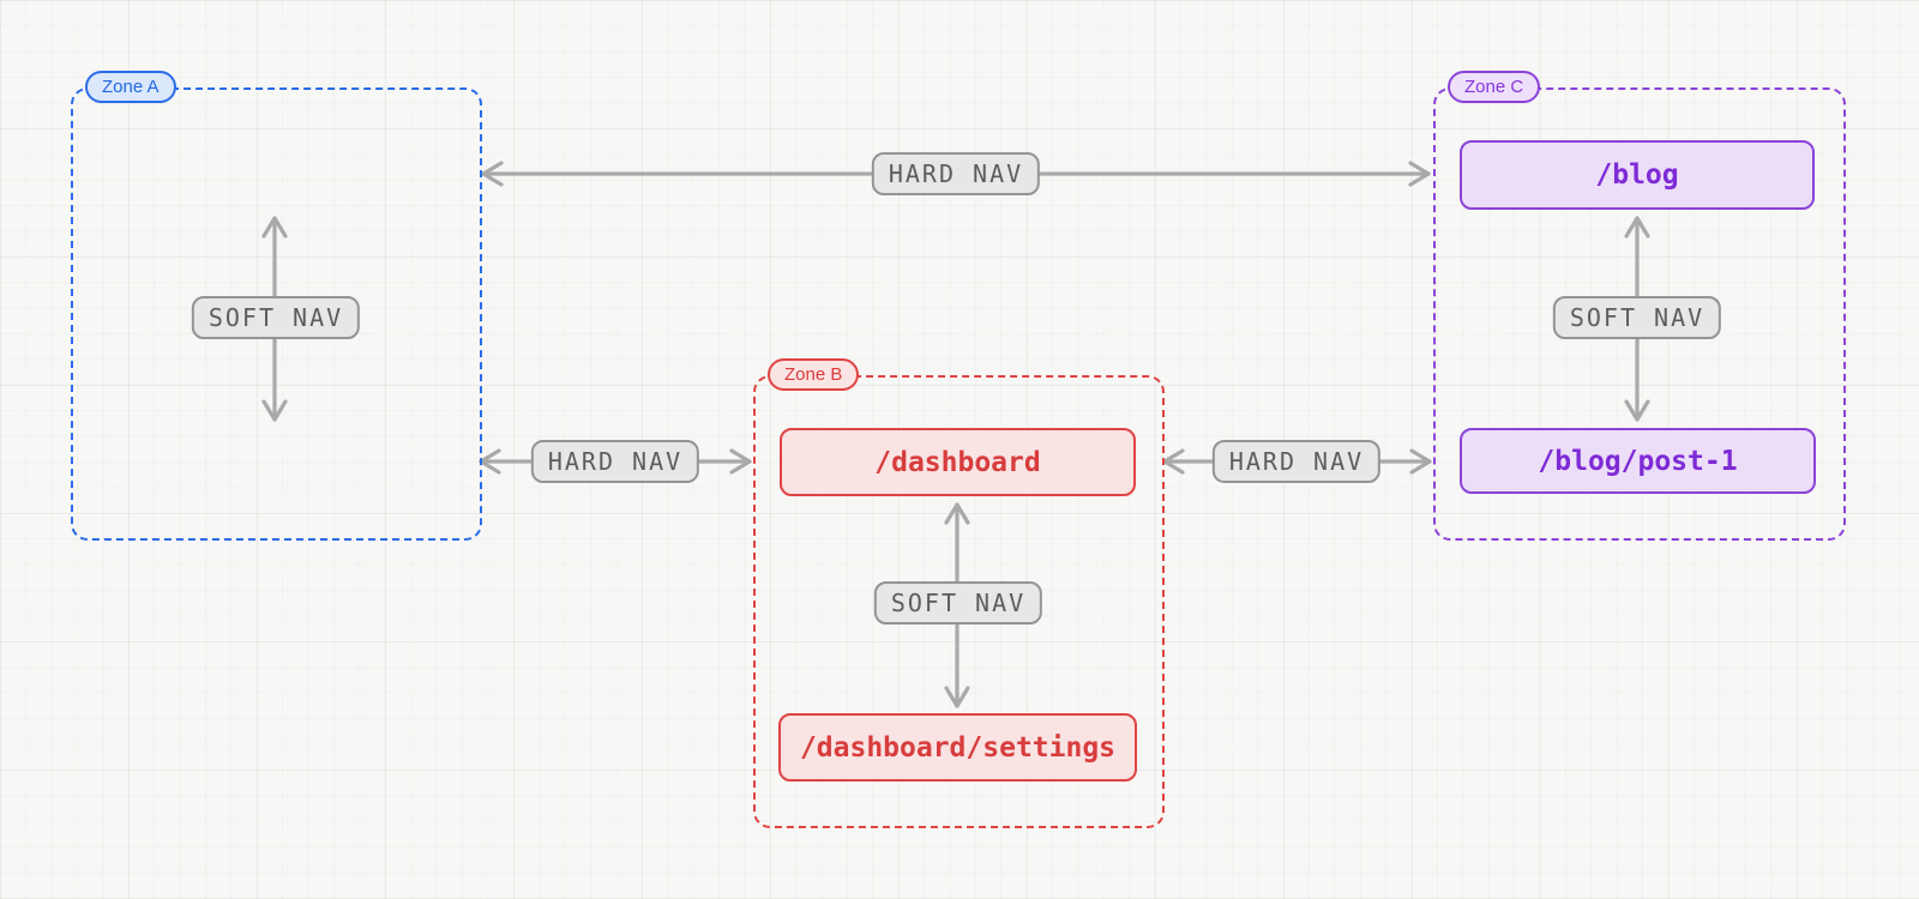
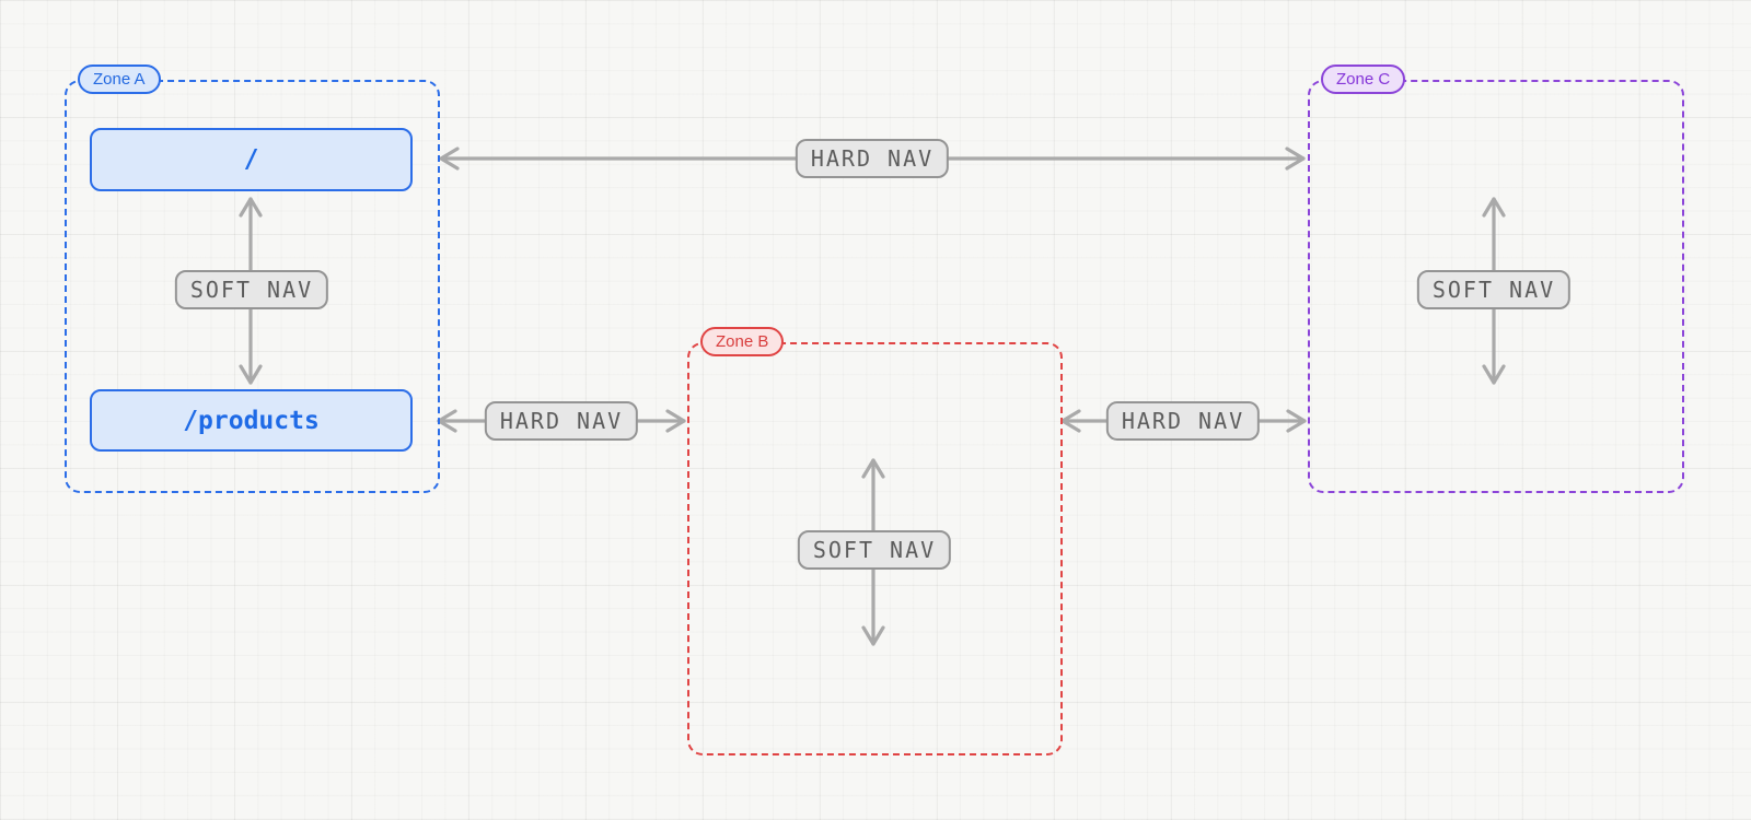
  Zone A
+ /
+ /products
  Zone B
- /dashboard
- /dashboard/settings
  Zone C
- /blog
- /blog/post-1
  HARD NAV
  SOFT NAV
  HARD NAV
  SOFT NAV
  HARD NAV
  SOFT NAV
